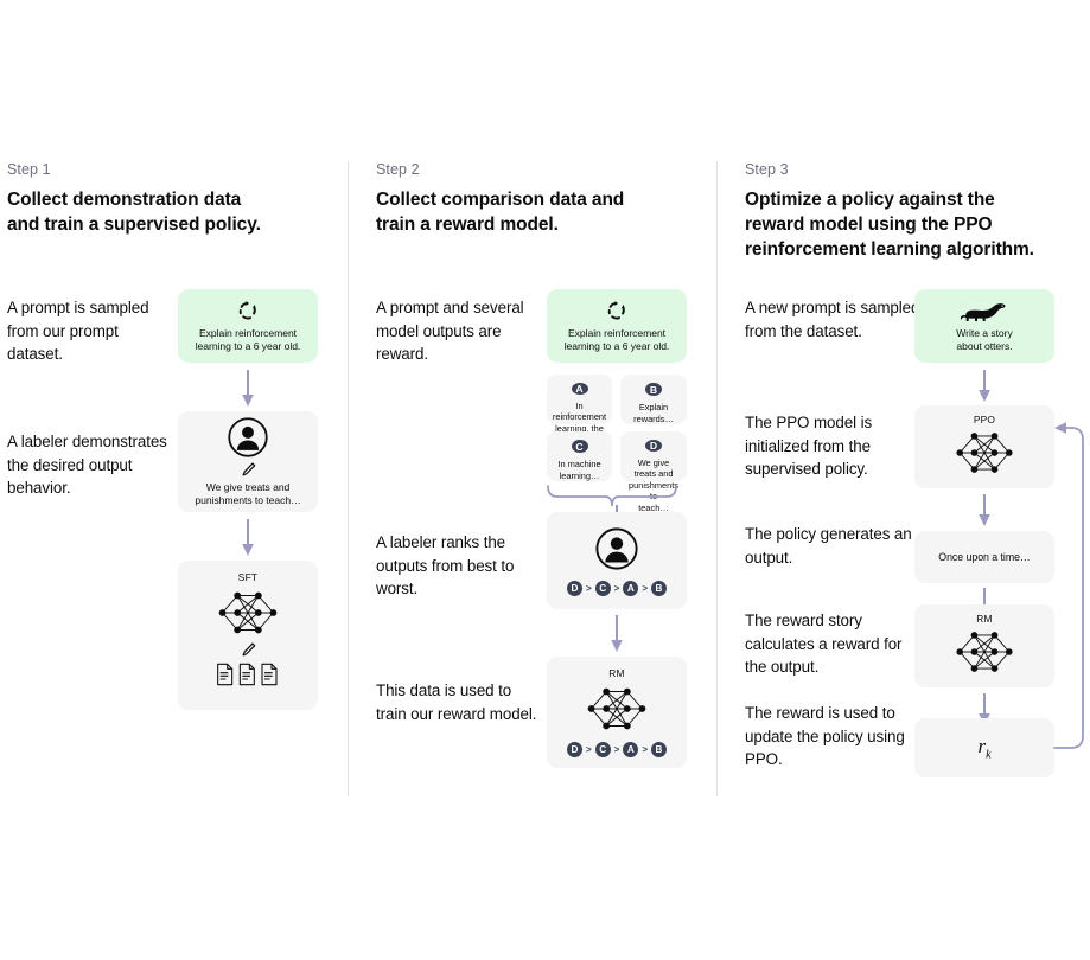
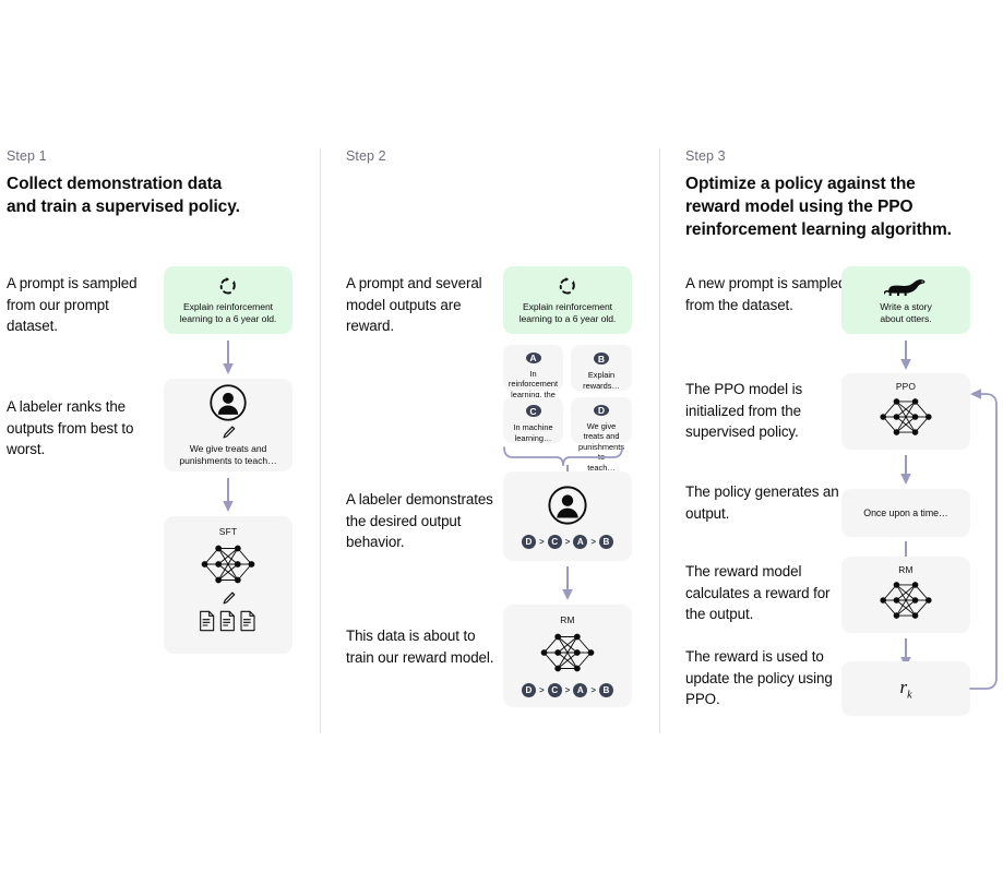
  Step 1
  Collect demonstration data
  and train a supervised policy.
  A prompt is sampled from our prompt dataset.
- A labeler demonstrates the desired output behavior.
+ A labeler ranks the outputs from best to worst.
  Explain reinforcement
  learning to a 6 year old.
  We give treats and
  punishments to teach…
  SFT
  Step 2
- Collect comparison data and
- train a reward model.
  A prompt and several model outputs are reward.
- A labeler ranks the outputs from best to worst.
+ A labeler demonstrates the desired output behavior.
- This data is used to train our reward model.
+ This data is about to train our reward model.
  Explain reinforcement
  learning to a 6 year old.
  A
  In reinforcement
  learning, the
  B
  Explain rewards…
  C
  In machine
  learning…
  D
  We give treats and
  punishment
  teach…
  D
  >
  C
  >
  A
  >
  B
  RM
  D
  >
  C
  >
  A
  >
  B
  Step 3
  Optimize a policy against the
  reward model using the PPO
  reinforcement learning algorithm.
  A new prompt is sample from the dataset.
  The PPO model is initialized from the supervised policy.
  The policy generates an output.
- The reward story calculates a reward for the output.
+ The reward model calculates a reward for the output.
  The reward is used to update the policy using PPO.
  Write a story
  about otters.
  PPO
  Once upon a time…
  RM
  rk
